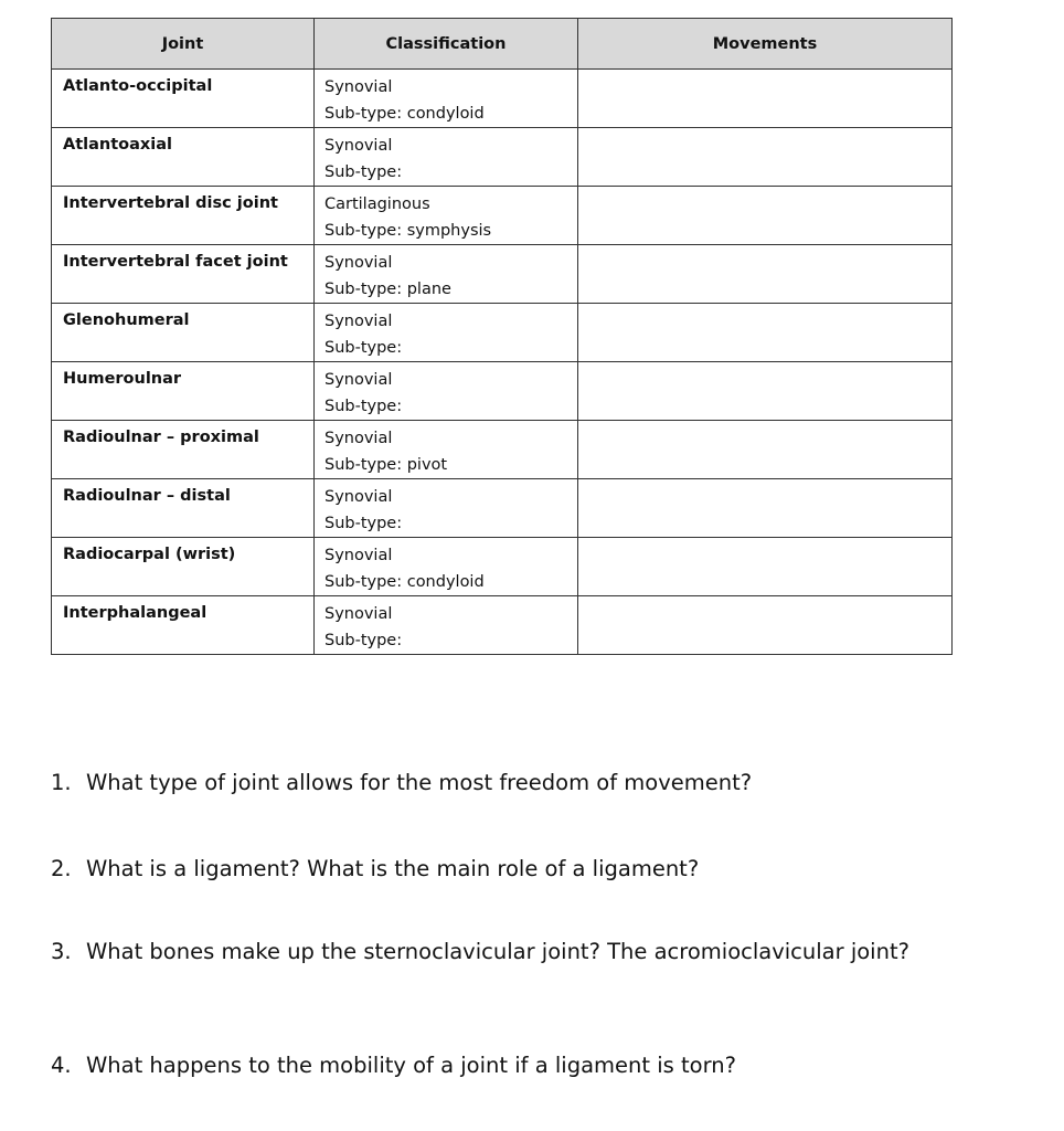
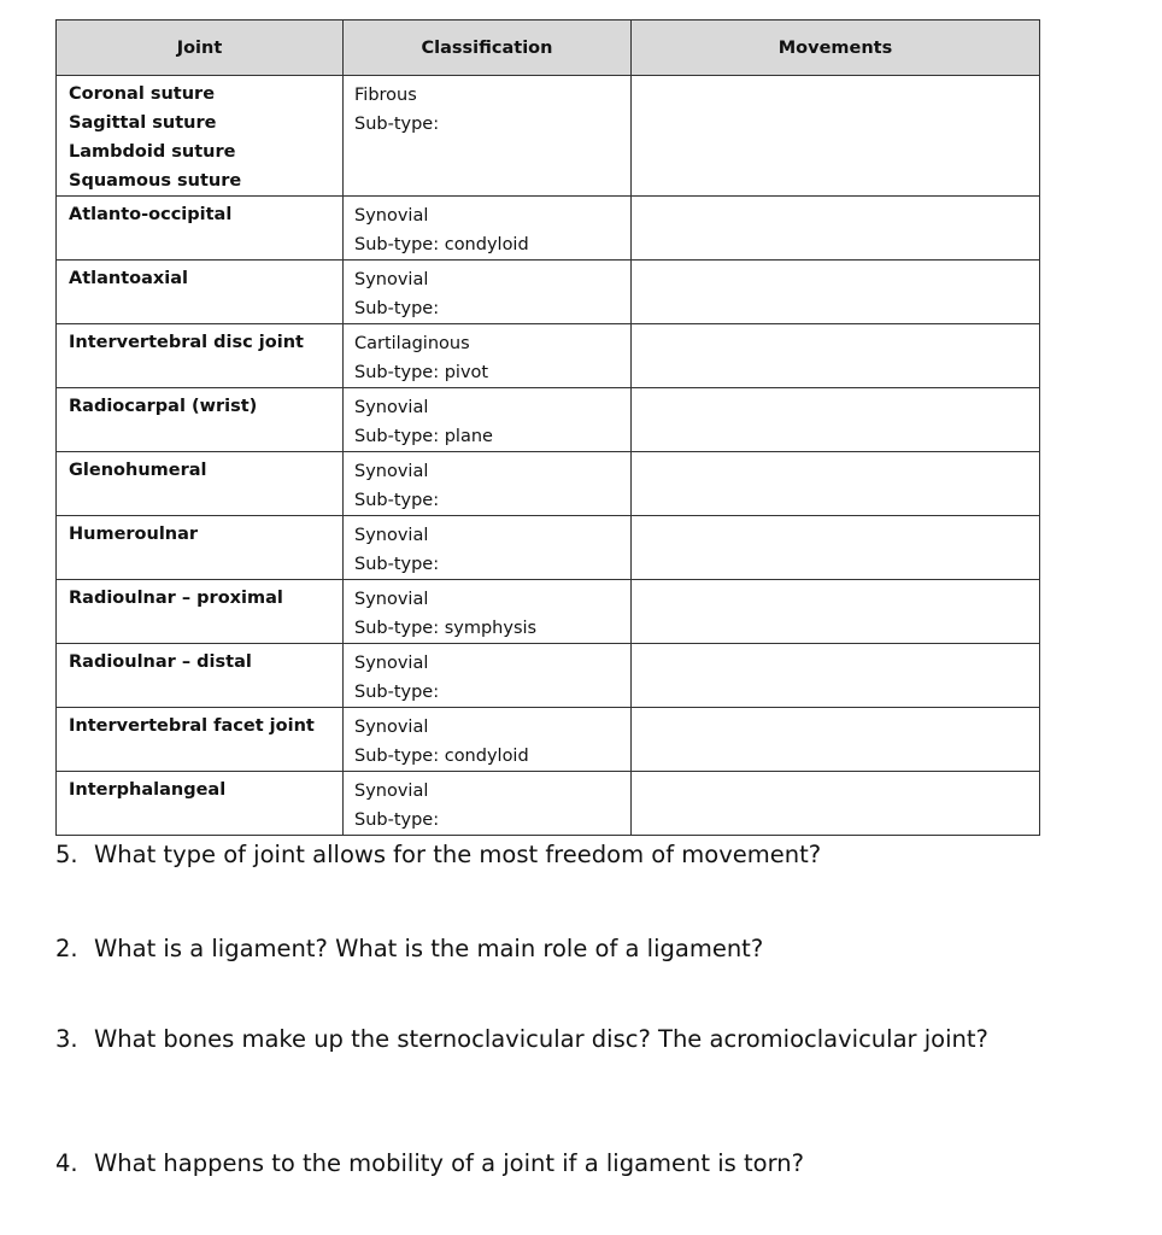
  Joint	Classification	Movements
+ Coronal sutureSagittal sutureLambdoid sutureSquamous suture	FibrousSub-type:
  Atlanto-occipital	SynovialSub-type: condyloid
  Atlantoaxial	SynovialSub-type:
- Intervertebral disc joint	CartilaginousSub-type: symphysis
+ Intervertebral disc joint	CartilaginousSub-type: pivot
- Intervertebral facet joint	SynovialSub-type: plane
+ Radiocarpal (wrist)	SynovialSub-type: plane
  Glenohumeral	SynovialSub-type:
  Humeroulnar	SynovialSub-type:
- Radioulnar – proximal	SynovialSub-type: pivot
+ Radioulnar – proximal	SynovialSub-type: symphysis
  Radioulnar – distal	SynovialSub-type:
- Radiocarpal (wrist)	SynovialSub-type: condyloid
+ Intervertebral facet joint	SynovialSub-type: condyloid
  Interphalangeal	SynovialSub-type:
- 1.
+ 5.
  What type of joint allows for the most freedom of movement?
  2.
  What is a ligament? What is the main role of a ligament?
  3.
- What bones make up the sternoclavicular joint? The acromioclavicular joint?
+ What bones make up the sternoclavicular disc? The acromioclavicular joint?
  4.
  What happens to the mobility of a joint if a ligament is torn?
